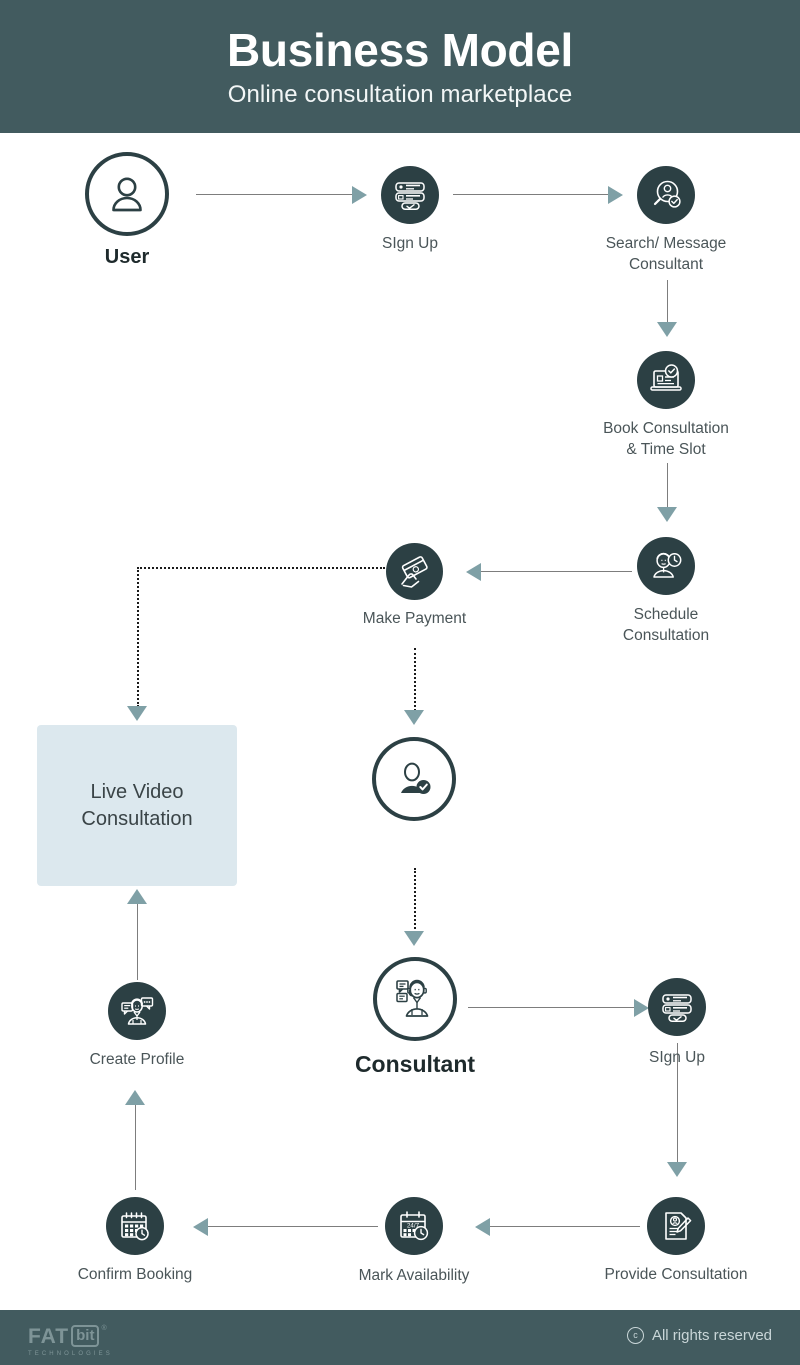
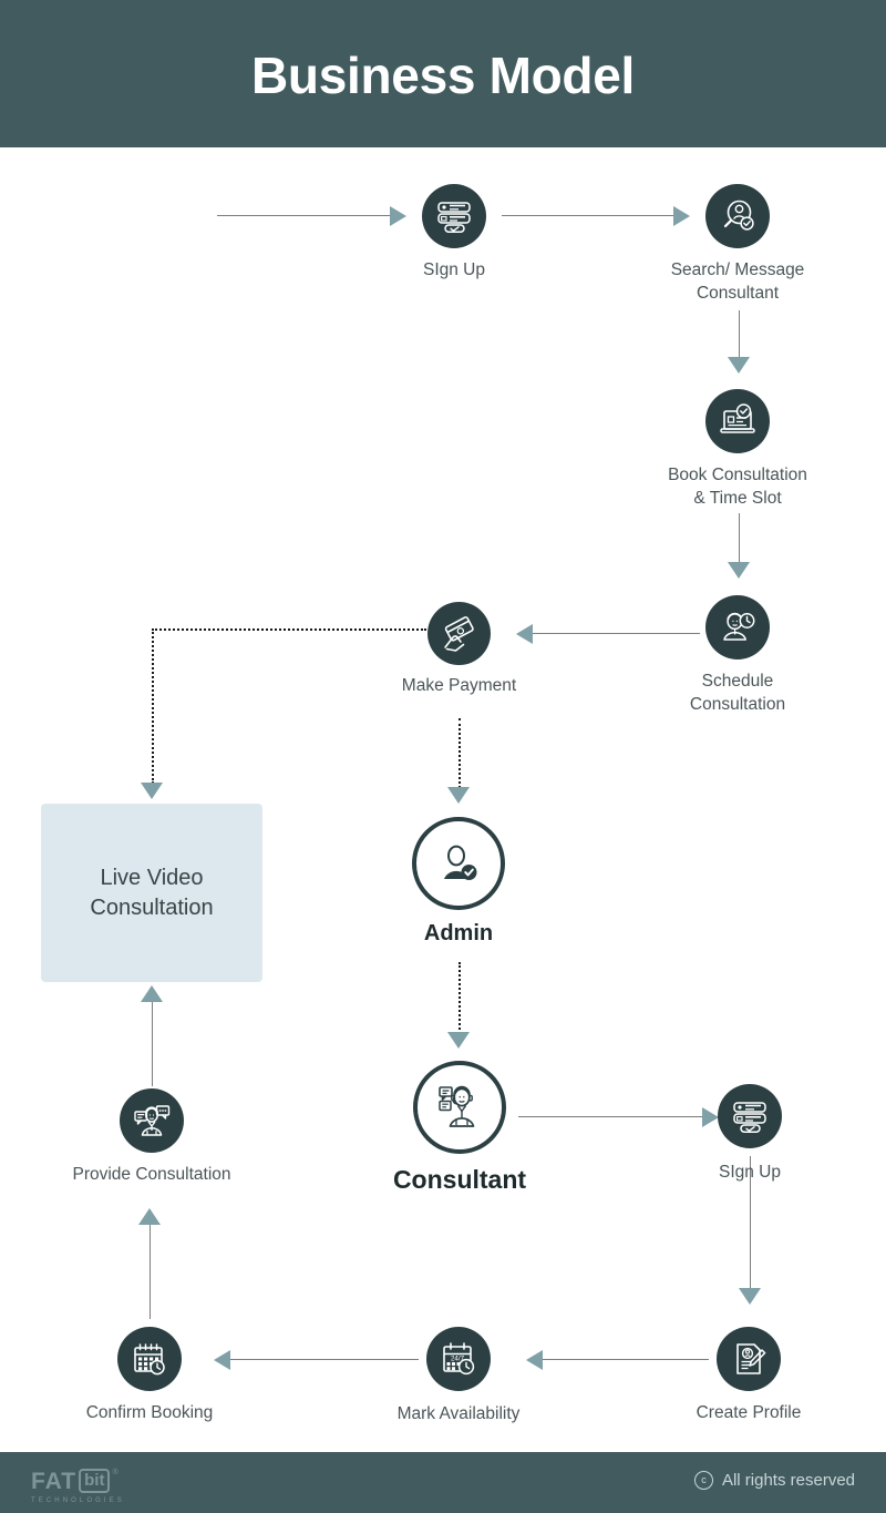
  Business Model
- Online consultation marketplace
- User
  SIgn Up
  Search/ Message
  Consultant
  Book Consultation
  & Time Slot
  Schedule
  Consultation
  Make Payment
  Live Video
  Consultation
+ Admin
  Consultant
  SIgn Up
- Provide Consultation
+ Create Profile
  Mark Availability
  Confirm Booking
- Create Profile
+ Provide Consultation
  FAT
  bit
  c
  All rights reserved
